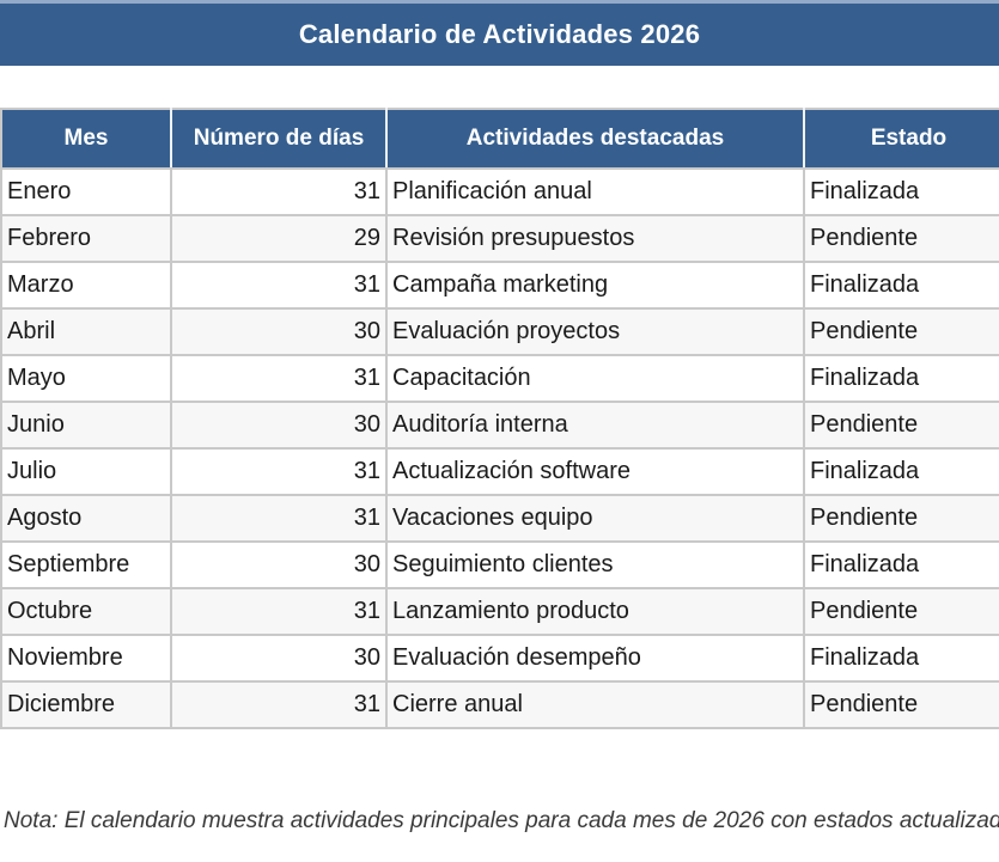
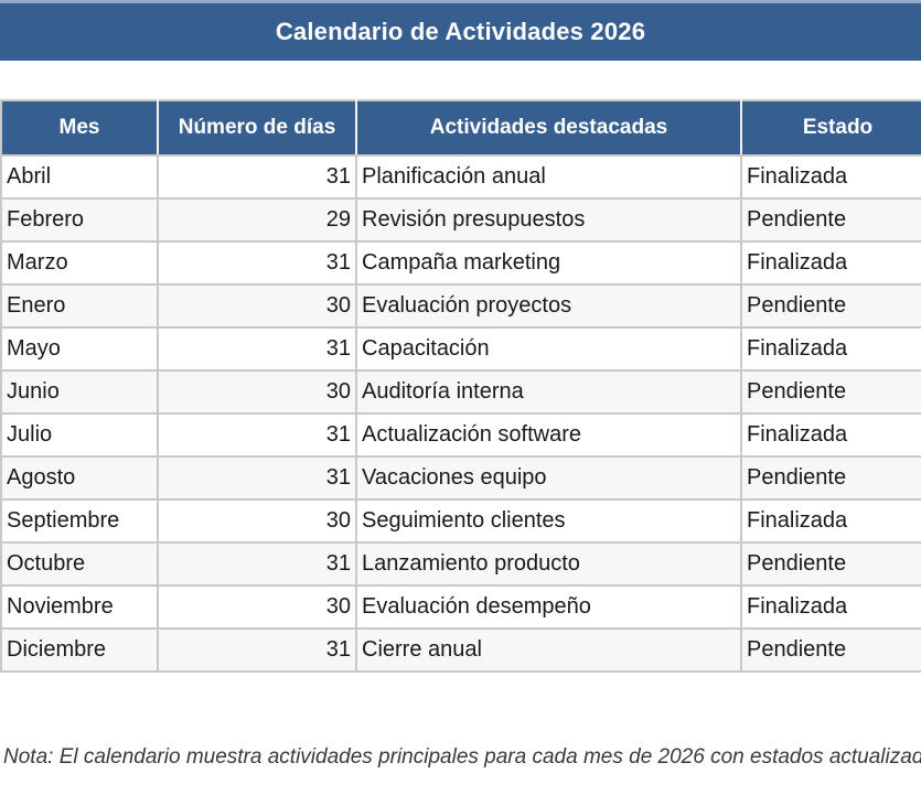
  Calendario de Actividades 2026
  Mes	Número de días	Actividades destacadas	Estado
- Enero	31	Planificación anual	Finalizada
+ Abril	31	Planificación anual	Finalizada
  Febrero	29	Revisión presupuestos	Pendiente
  Marzo	31	Campaña marketing	Finalizada
- Abril	30	Evaluación proyectos	Pendiente
+ Enero	30	Evaluación proyectos	Pendiente
  Mayo	31	Capacitación	Finalizada
  Junio	30	Auditoría interna	Pendiente
  Julio	31	Actualización software	Finalizada
  Agosto	31	Vacaciones equipo	Pendiente
  Septiembre	30	Seguimiento clientes	Finalizada
  Octubre	31	Lanzamiento producto	Pendiente
  Noviembre	30	Evaluación desempeño	Finalizada
  Diciembre	31	Cierre anual	Pendiente
  Nota: El calendario muestra actividades principales para cada mes de 2026 con estados actualizad
